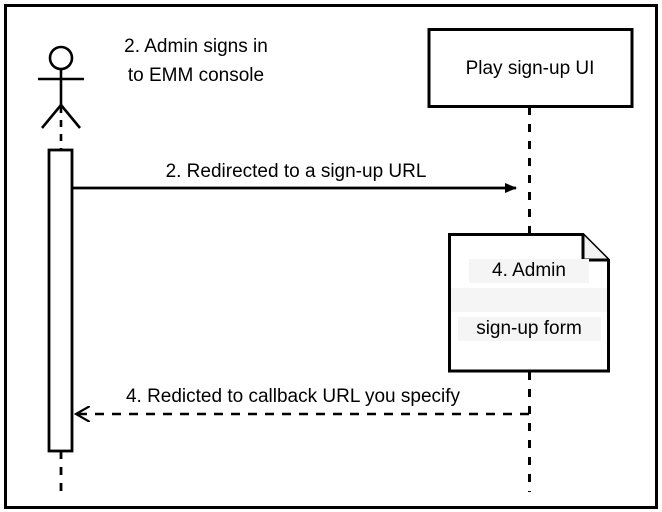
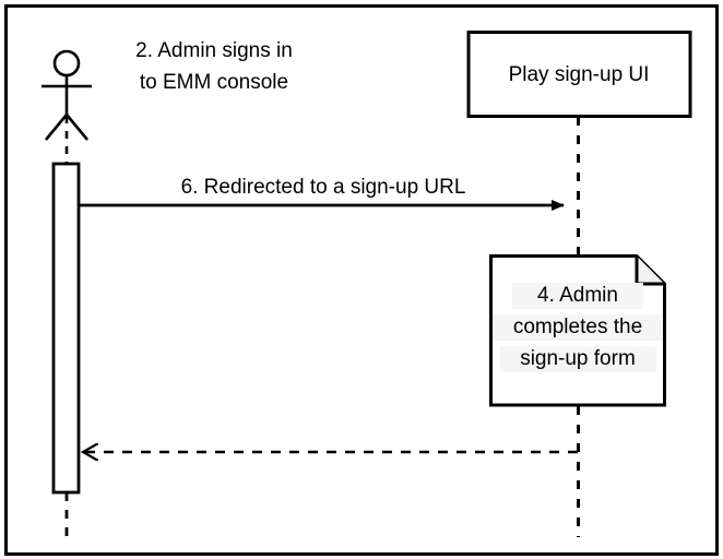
  Play sign-up UI
- 2. Redirected to a sign-up URL
+ 6. Redirected to a sign-up URL
- 4. Redicted to callback URL you specify
  4. Admin
+ completes the
  sign-up form
  2. Admin signs in
  to EMM console
